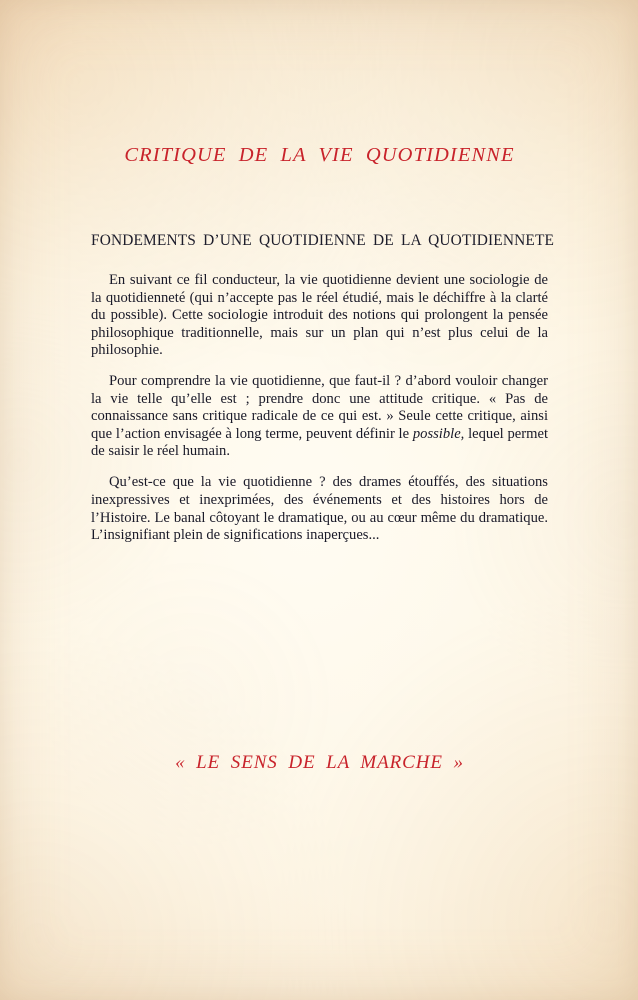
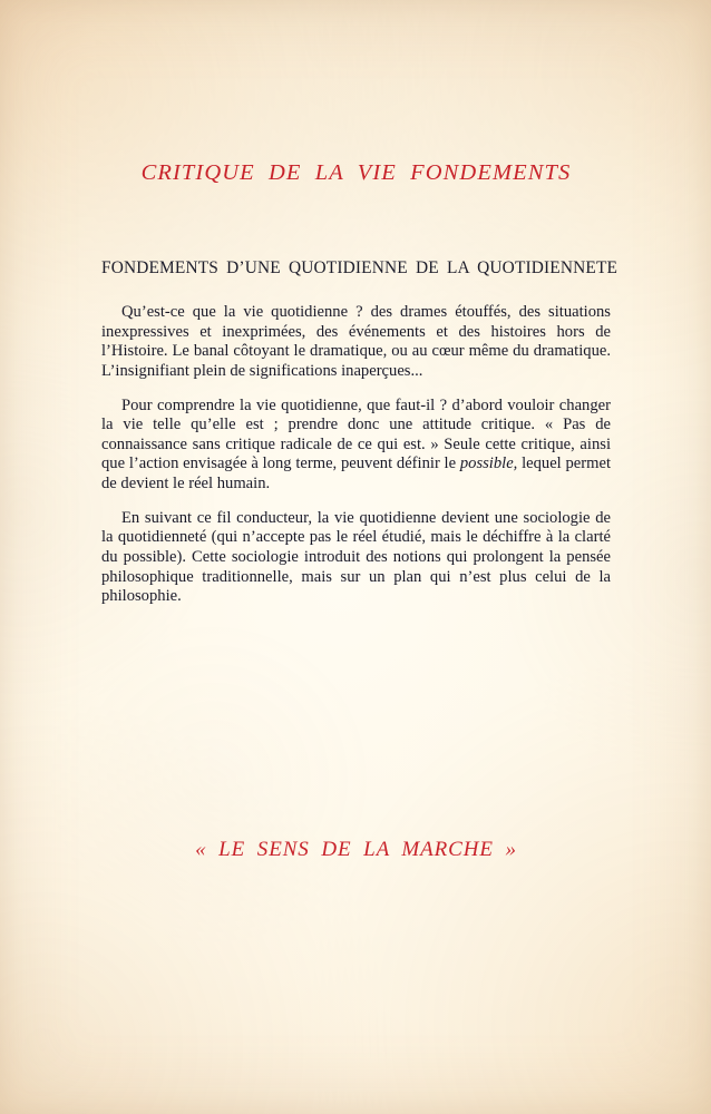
- CRITIQUE DE LA VIE QUOTIDIENNE
+ CRITIQUE DE LA VIE FONDEMENTS
  FONDEMENTS D’UNE QUOTIDIENNE DE LA QUOTIDIENNETE
- En suivant ce fil conducteur, la vie quotidienne devient une sociologie de la quotidienneté (qui n’accepte pas le réel étudié, mais le déchiffre à la clarté du possible). Cette sociologie introduit des notions qui prolongent la pensée philosophique traditionnelle, mais sur un plan qui n’est plus celui de la philosophie.
+ Qu’est-ce que la vie quotidienne ? des drames étouffés, des situations inexpressives et inexprimées, des événements et des histoires hors de l’Histoire. Le banal côtoyant le dramatique, ou au cœur même du dramatique. L’insignifiant plein de significations inaperçues...
- Pour comprendre la vie quotidienne, que faut-il ? d’abord vouloir changer la vie telle qu’elle est ; prendre donc une attitude critique. « Pas de connaissance sans critique radicale de ce qui est. » Seule cette critique, ainsi que l’action envisagée à long terme, peuvent définir le possible, lequel permet de saisir le réel humain.
+ Pour comprendre la vie quotidienne, que faut-il ? d’abord vouloir changer la vie telle qu’elle est ; prendre donc une attitude critique. « Pas de connaissance sans critique radicale de ce qui est. » Seule cette critique, ainsi que l’action envisagée à long terme, peuvent définir le possible, lequel permet de devient le réel humain.
- Qu’est-ce que la vie quotidienne ? des drames étouffés, des situations inexpressives et inexprimées, des événements et des histoires hors de l’Histoire. Le banal côtoyant le dramatique, ou au cœur même du dramatique. L’insignifiant plein de significations inaperçues...
+ En suivant ce fil conducteur, la vie quotidienne devient une sociologie de la quotidienneté (qui n’accepte pas le réel étudié, mais le déchiffre à la clarté du possible). Cette sociologie introduit des notions qui prolongent la pensée philosophique traditionnelle, mais sur un plan qui n’est plus celui de la philosophie.
  « LE SENS DE LA MARCHE »
